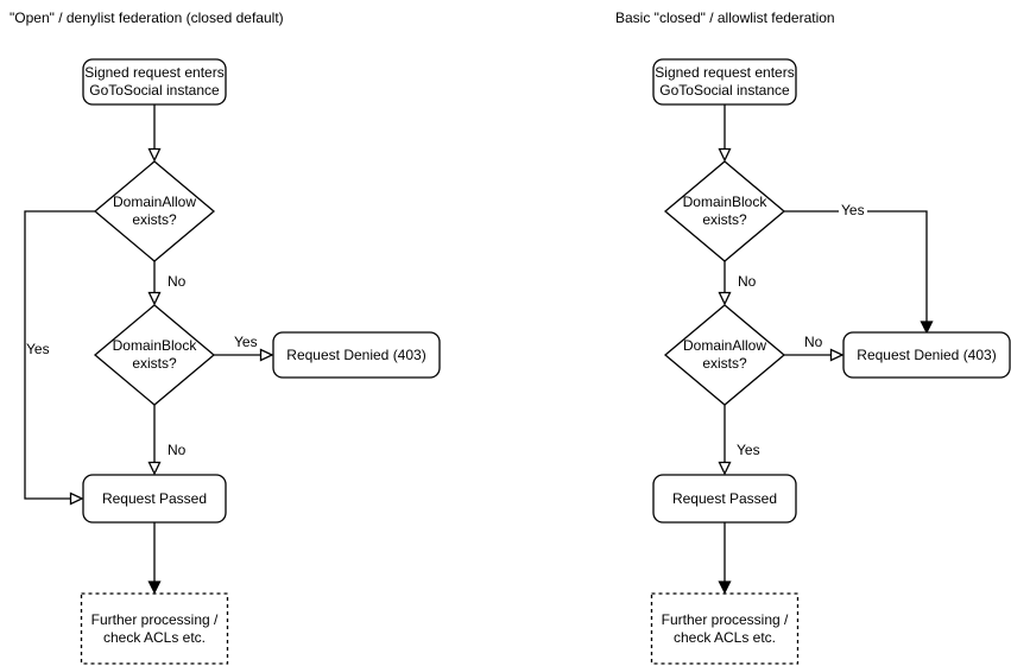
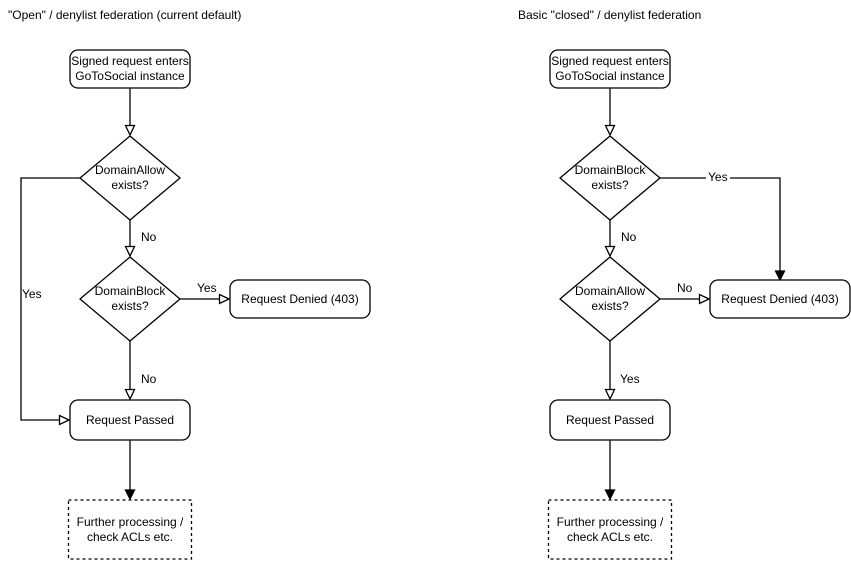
- "Open" / denylist federation (closed default)
+ "Open" / denylist federation (current default)
  Signed request enters
  GoToSocial instance
  DomainAllow
  exists?
  DomainBlock
  exists?
  Request Denied (403)
  Request Passed
  Further processing /
  check ACLs etc.
  Yes
  No
  Yes
  No
- Basic "closed" / allowlist federation
+ Basic "closed" / denylist federation
  Signed request enters
  GoToSocial instance
  DomainBlock
  exists?
  DomainAllow
  exists?
  Request Denied (403)
  Request Passed
  Further processing /
  check ACLs etc.
  Yes
  No
  No
  Yes
